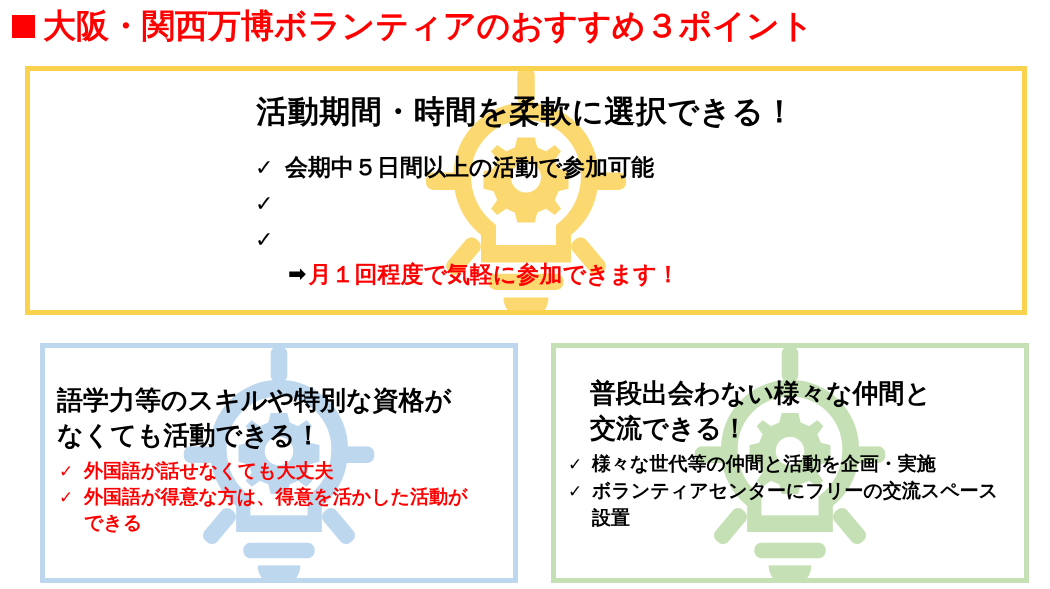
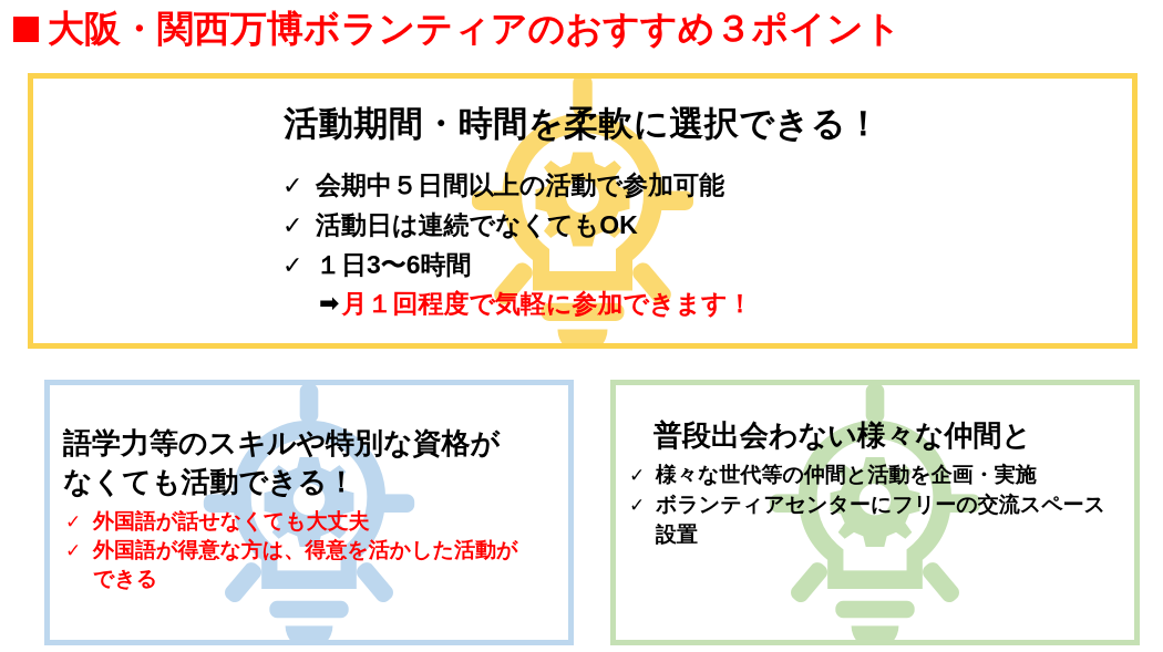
  大阪・関西万博ボランティアのおすすめ３ポイント
  活動期間・時間を柔軟に選択できる！
  ✓
  会期中５日間以上の活動で参加可能
  ✓
+ 活動日は連続でなくてもOK
  ✓
+ １日3〜6時間
  ➡
  月１回程度で気軽に参加できます！
  語学力等のスキルや特別な資格が
  なくても活動できる！
  ✓
  外国語が話せなくても大丈夫
  ✓
  外国語が得意な方は、得意を活かした活動ができる
  普段出会わない様々な仲間と
- 交流できる！
  ✓
  様々な世代等の仲間と活動を企画・実施
  ✓
  ボランティアセンターにフリーの交流スペース設置
